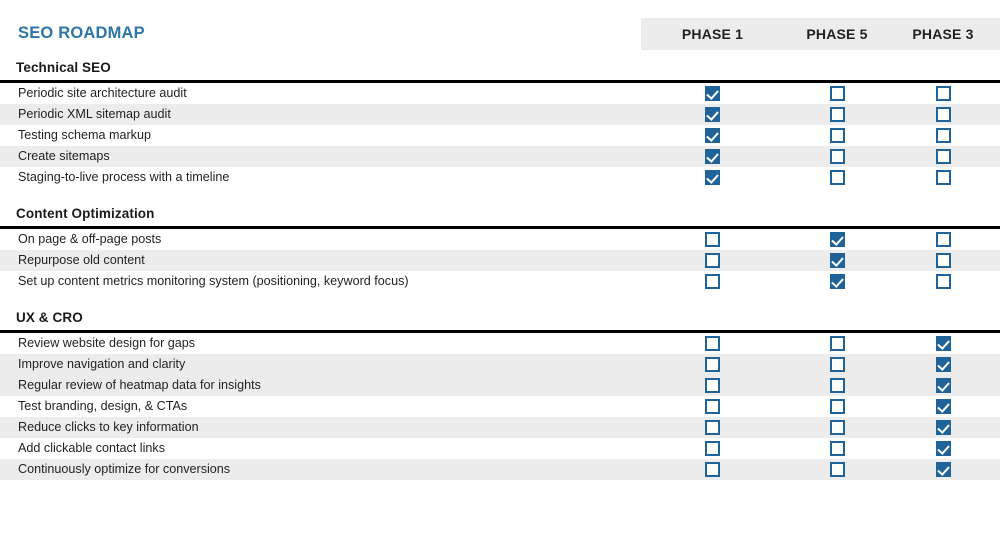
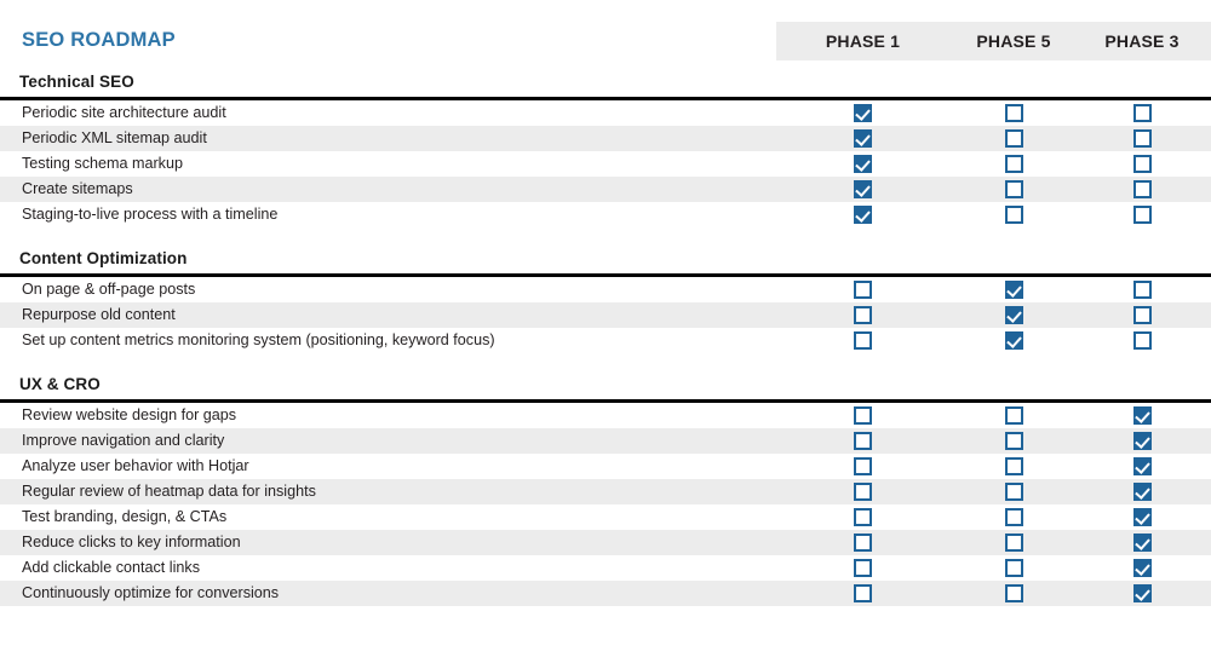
  SEO ROADMAP
  PHASE 1
  PHASE 5
  PHASE 3
  Technical SEO
  Periodic site architecture audit
  Periodic XML sitemap audit
  Testing schema markup
  Create sitemaps
  Staging-to-live process with a timeline
  Content Optimization
  On page & off-page posts
  Repurpose old content
  Set up content metrics monitoring system (positioning, keyword focus)
  UX & CRO
  Review website design for gaps
  Improve navigation and clarity
+ Analyze user behavior with Hotjar
  Regular review of heatmap data for insights
  Test branding, design, & CTAs
  Reduce clicks to key information
  Add clickable contact links
  Continuously optimize for conversions
